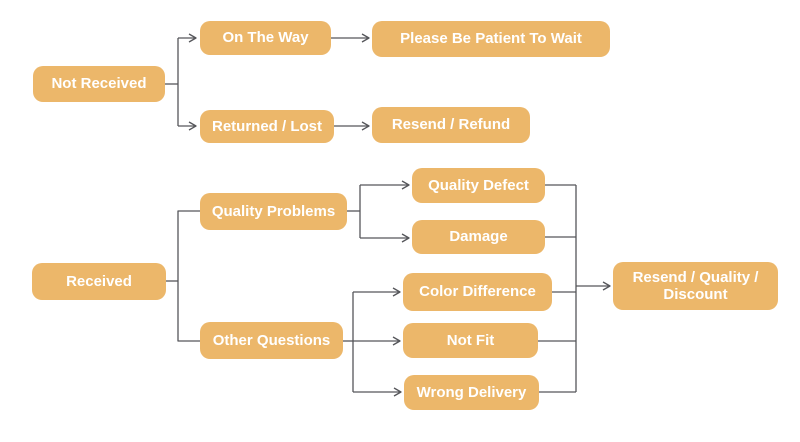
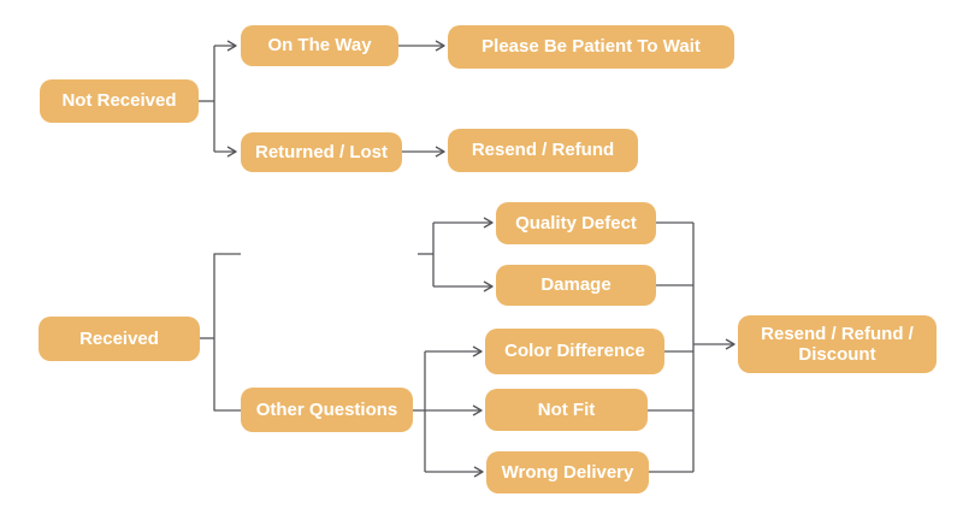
  Not Received
  On The Way
  Please Be Patient To Wait
  Returned / Lost
  Resend / Refund
  Received
- Quality Problems
  Other Questions
  Quality Defect
  Damage
  Color Difference
  Not Fit
  Wrong Delivery
- Resend / Quality / Discount
+ Resend / Refund / Discount
